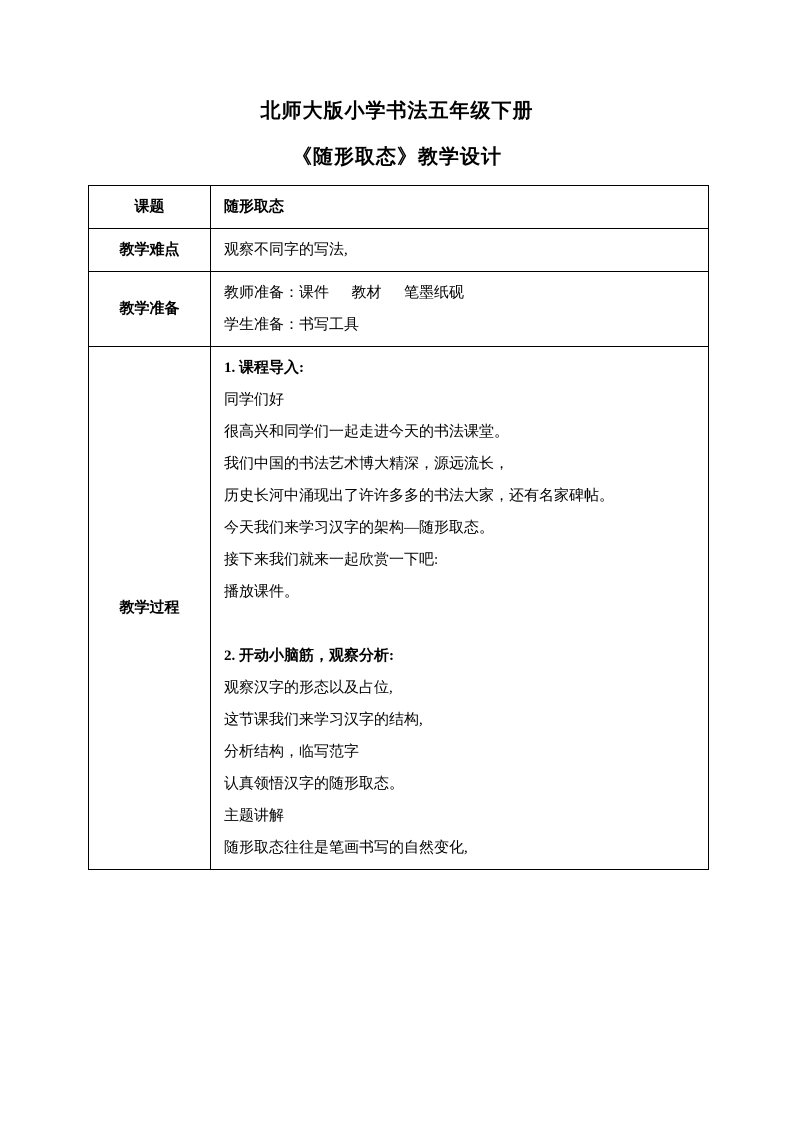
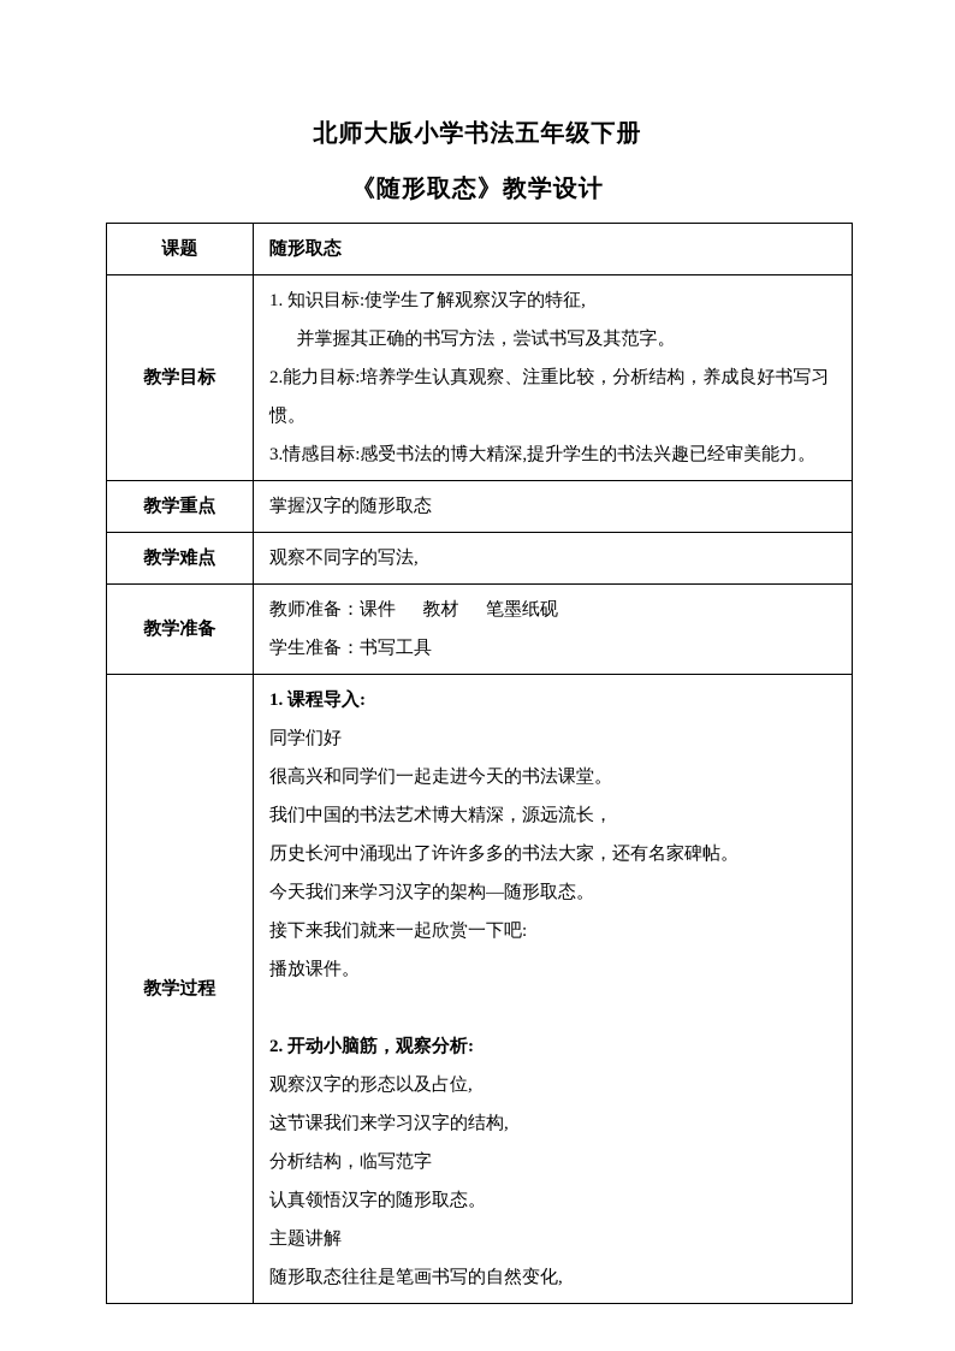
  北师大版小学书法五年级下册
  《随形取态》教学设计
  课题	随形取态
+ 教学目标	1. 知识目标:使学生了解观察汉字的特征,并掌握其正确的书写方法，尝试书写及其范字。2.能力目标:培养学生认真观察、注重比较，分析结构，养成良好书写习惯。3.情感目标:感受书法的博大精深,提升学生的书法兴趣已经审美能力。
+ 教学重点	掌握汉字的随形取态
  教学难点	观察不同字的写法,
  教学准备	教师准备：课件 教材 笔墨纸砚学生准备：书写工具
  教学过程	1. 课程导入:同学们好很高兴和同学们一起走进今天的书法课堂。我们中国的书法艺术博大精深，源远流长，历史长河中涌现出了许许多多的书法大家，还有名家碑帖。今天我们来学习汉字的架构—随形取态。接下来我们就来一起欣赏一下吧:播放课件。2. 开动小脑筋，观察分析:观察汉字的形态以及占位,这节课我们来学习汉字的结构,分析结构，临写范字认真领悟汉字的随形取态。主题讲解随形取态往往是笔画书写的自然变化,
